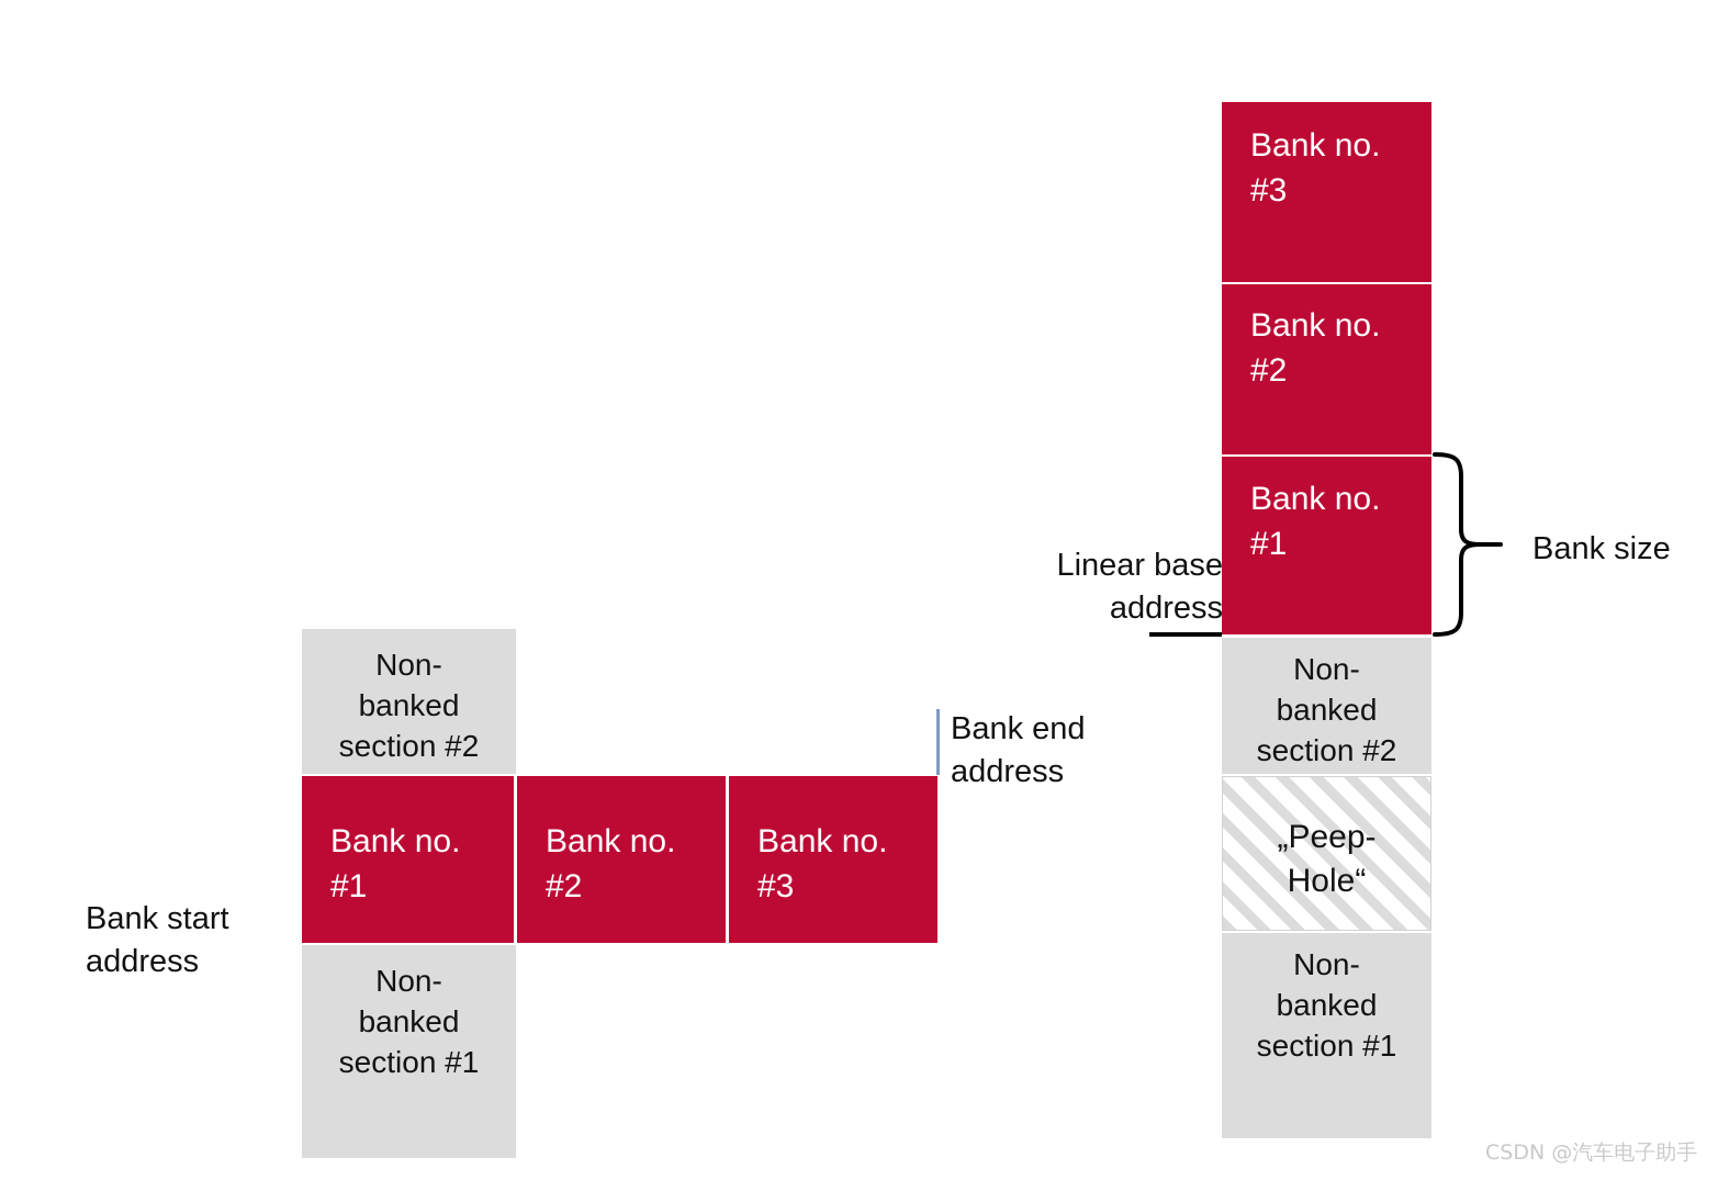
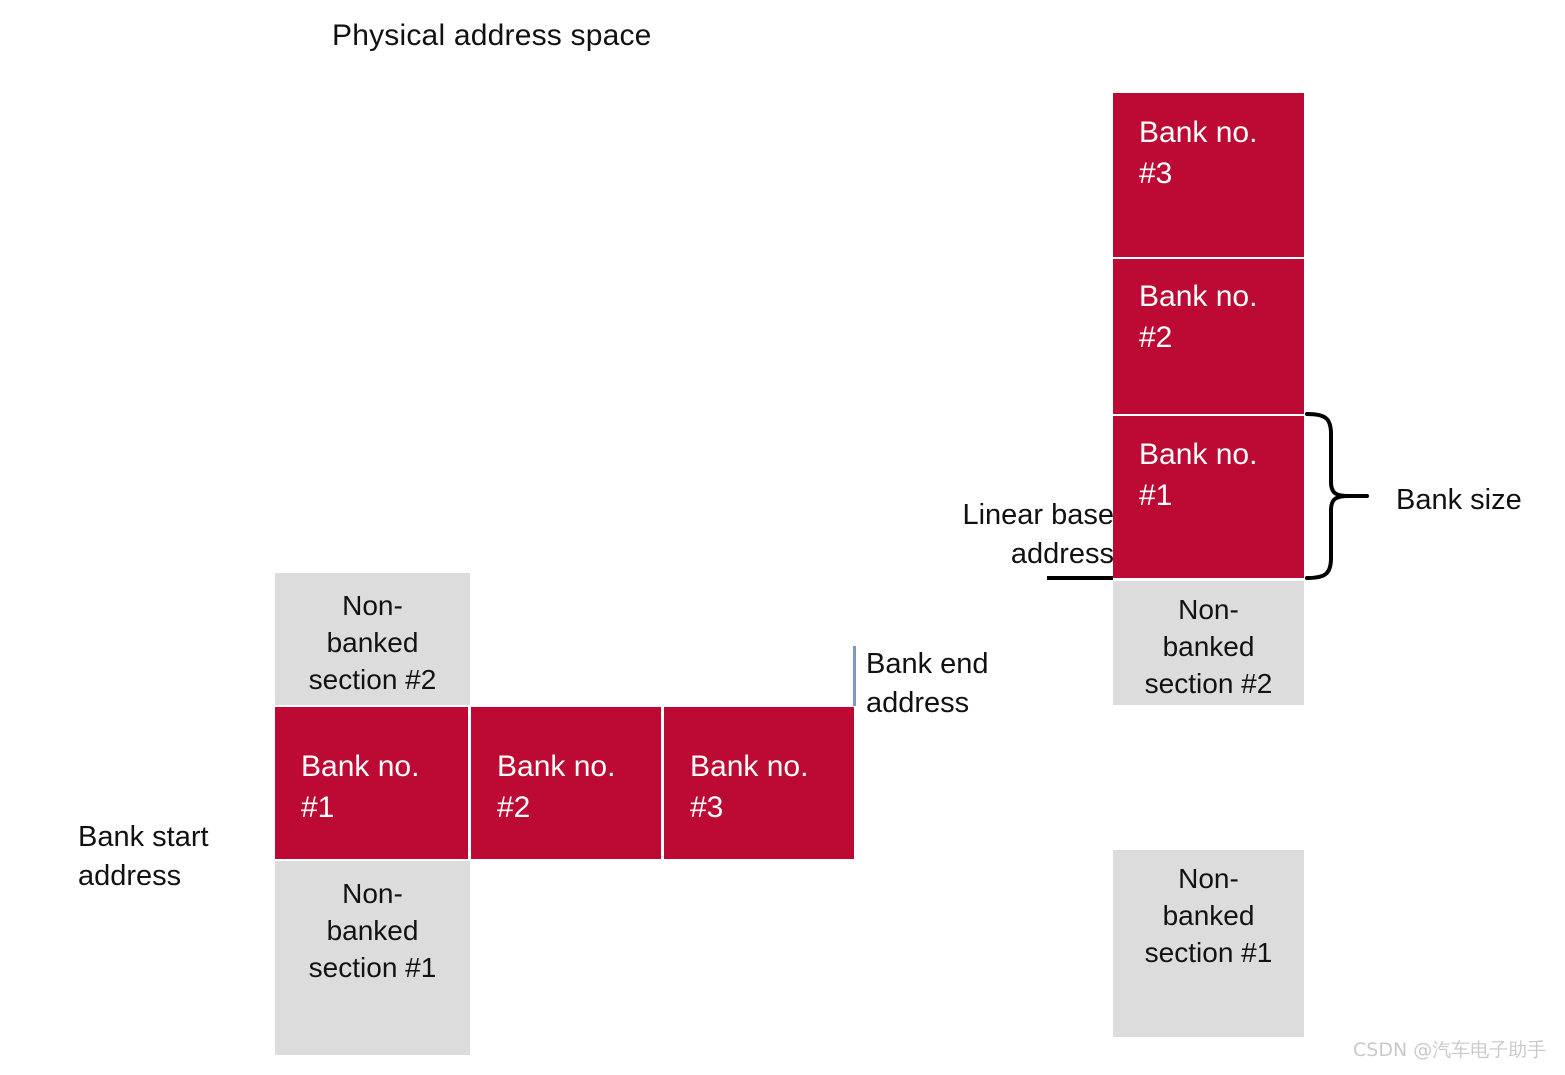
+ Physical address space
  Non-
  banked
  section #2
  Bank no.
  #1
  Bank no.
  #2
  Bank no.
  #3
  Non-
  banked
  section #1
  Bank no.
  #3
  Bank no.
  #2
  Bank no.
  #1
  Non-
  banked
  section #2
- „Peep-
- Hole“
  Non-
  banked
  section #1
  Bank start
  address
  Bank end
  address
  Linear base
  address
  Bank size
  CSDN @汽车电子助手
